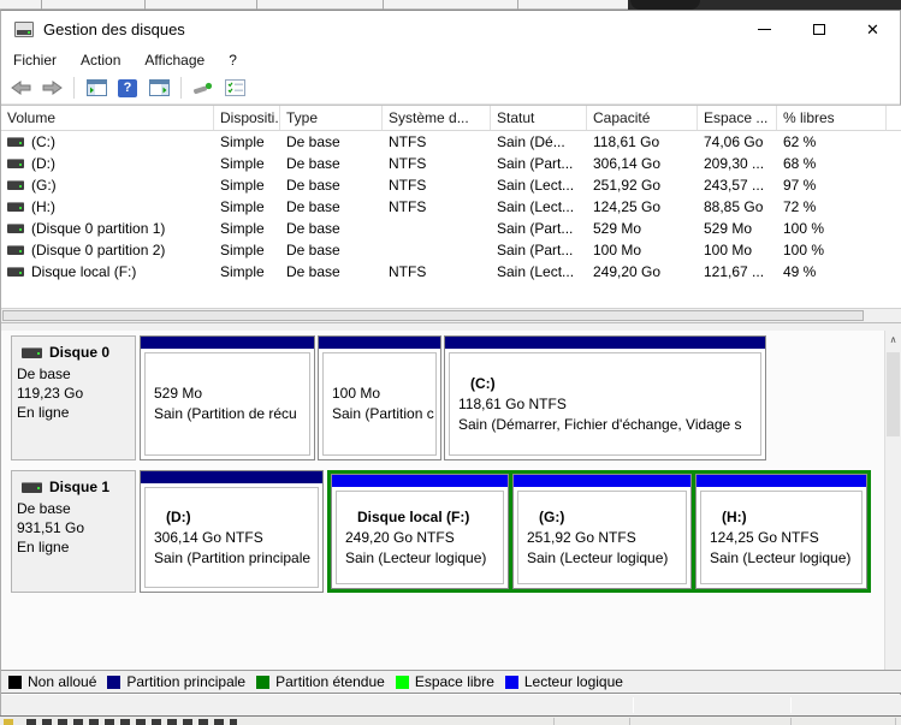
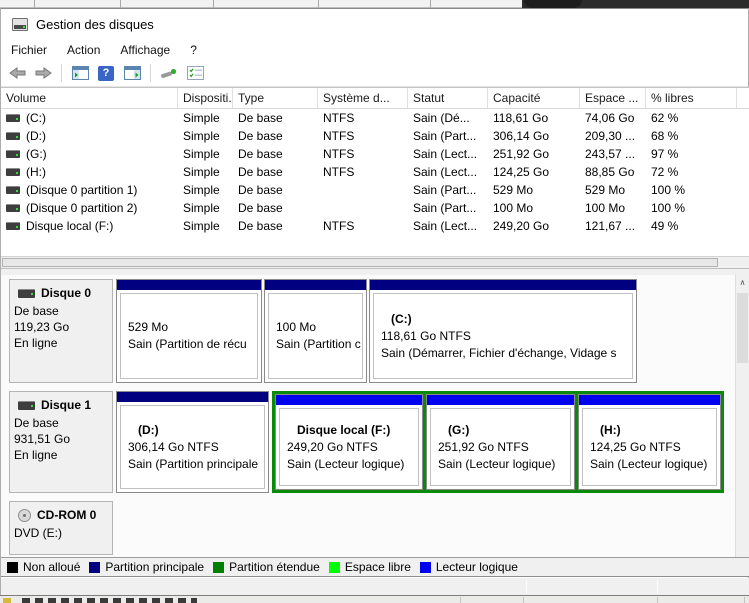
  Gestion des disques
- ✕
  Fichier
  Action
  Affichage
  ?
  ?
  Volume
  Dispositi.
  Type
  Système d...
  Statut
  Capacité
  Espace ...
  % libres
  (C:)
  Simple
  De base
  NTFS
  Sain (Dé...
  118,61 Go
  74,06 Go
  62 %
  (D:)
  Simple
  De base
  NTFS
  Sain (Part...
  306,14 Go
  209,30 ...
  68 %
  (G:)
  Simple
  De base
  NTFS
  Sain (Lect...
  251,92 Go
  243,57 ...
  97 %
  (H:)
  Simple
  De base
  NTFS
  Sain (Lect...
  124,25 Go
  88,85 Go
  72 %
  (Disque 0 partition 1)
  Simple
  De base
  Sain (Part...
  529 Mo
  529 Mo
  100 %
  (Disque 0 partition 2)
  Simple
  De base
  Sain (Part...
  100 Mo
  100 Mo
  100 %
  Disque local (F:)
  Simple
  De base
  NTFS
  Sain (Lect...
  249,20 Go
  121,67 ...
  49 %
  Disque 0
  De base
  119,23 Go
  En ligne
  529 Mo
  Sain (Partition de récu
  100 Mo
  Sain (Partition c
  (C:)
  118,61 Go NTFS
  Sain (Démarrer, Fichier d'échange, Vidage s
  Disque 1
  De base
  931,51 Go
  En ligne
  (D:)
  306,14 Go NTFS
  Sain (Partition principale
  Disque local (F:)
  249,20 Go NTFS
  Sain (Lecteur logique)
  (G:)
  251,92 Go NTFS
  Sain (Lecteur logique)
  (H:)
  124,25 Go NTFS
  Sain (Lecteur logique)
+ CD-ROM 0
+ DVD (E:)
  ∧
  Non alloué
  Partition principale
  Partition étendue
  Espace libre
  Lecteur logique
